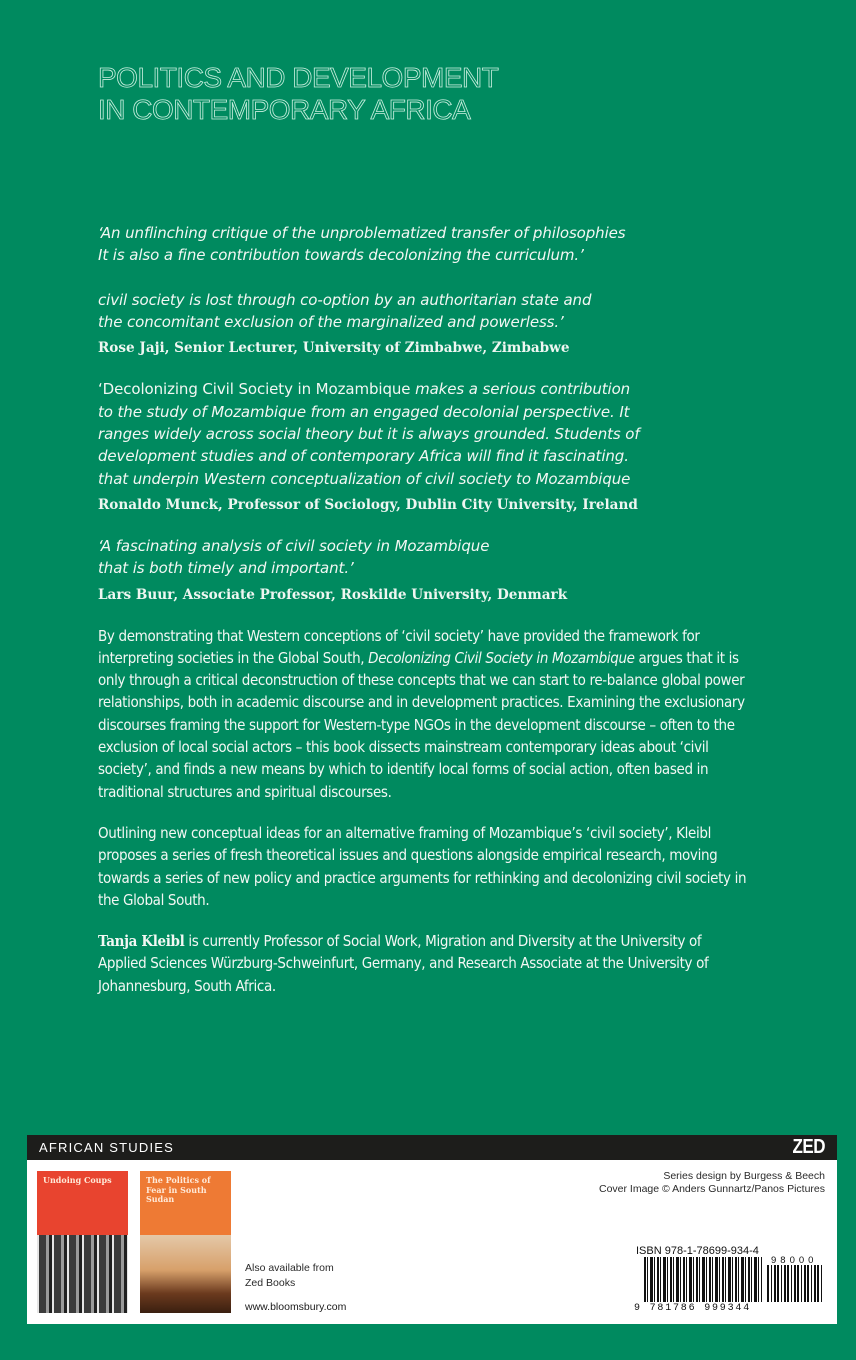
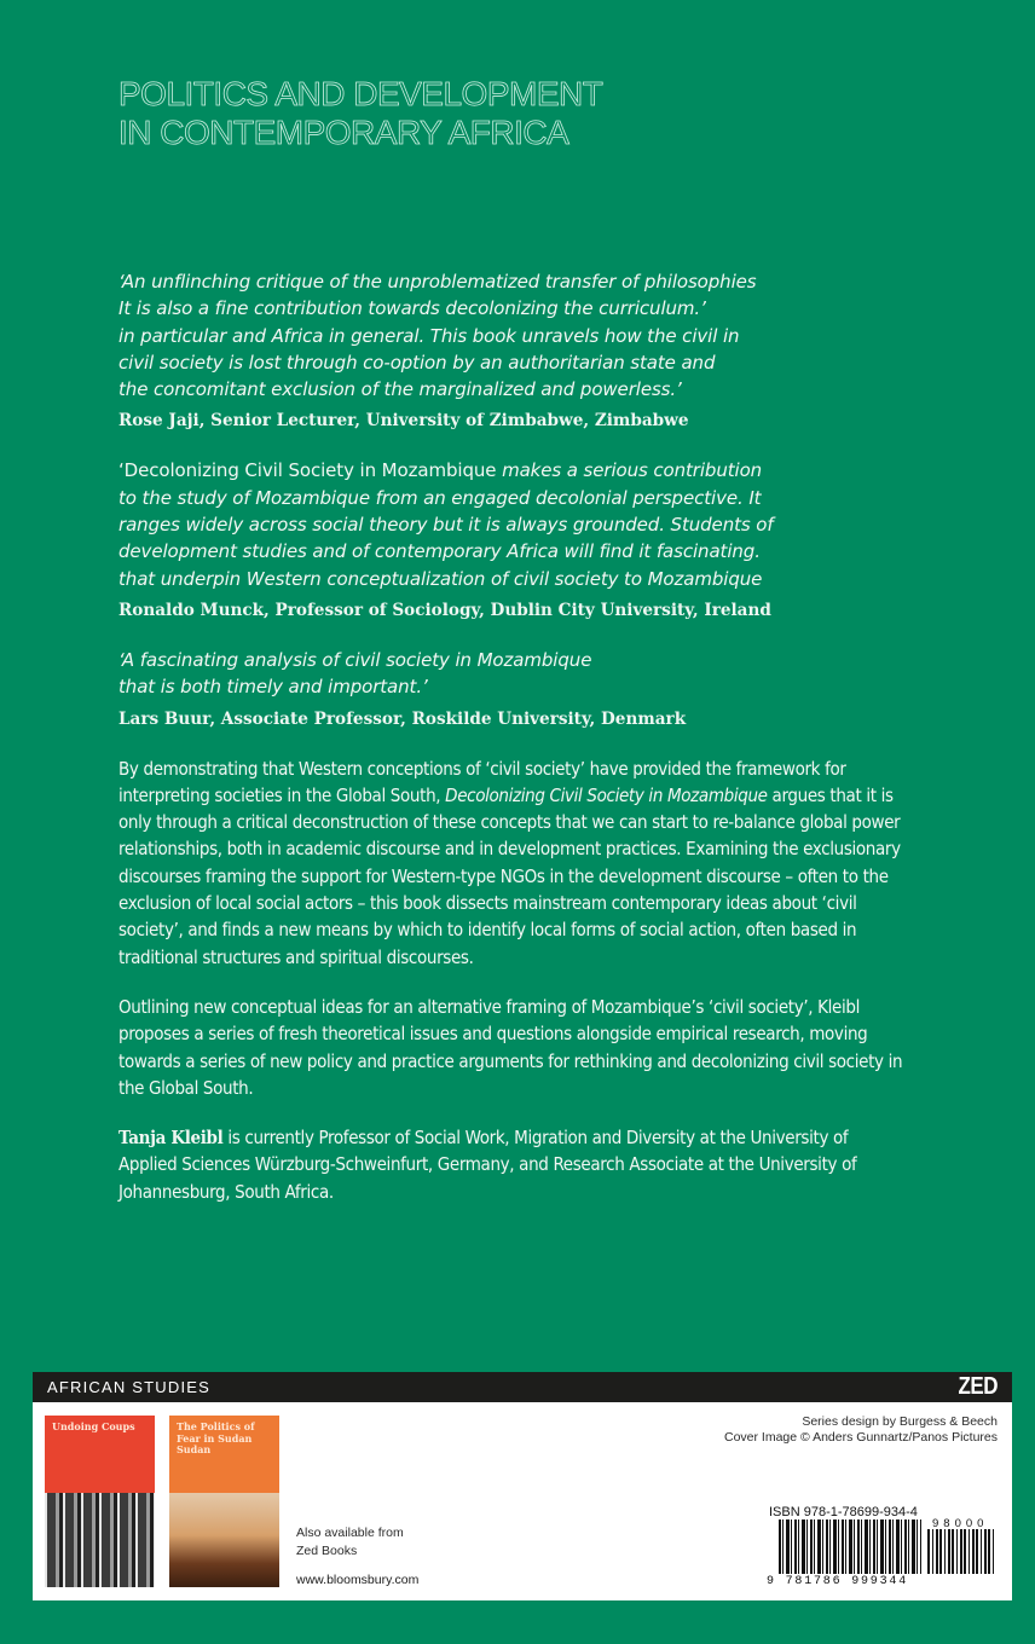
  POLITICS AND DEVELOPMENT
  IN CONTEMPORARY AFRICA
  ‘An unflinching critique of the unproblematized transfer of philosophies
  It is also a fine contribution towards decolonizing the curriculum.’
+ in particular and Africa in general. This book unravels how the civil in
  civil society is lost through co-option by an authoritarian state and
  the concomitant exclusion of the marginalized and powerless.’
  Rose Jaji, Senior Lecturer, University of Zimbabwe, Zimbabwe
  ‘Decolonizing Civil Society in Mozambique makes a serious contribution
  to the study of Mozambique from an engaged decolonial perspective. It
  ranges widely across social theory but it is always grounded. Students of
  development studies and of contemporary Africa will find it fascinating.
  that underpin Western conceptualization of civil society to Mozambique
  Ronaldo Munck, Professor of Sociology, Dublin City University, Ireland
  ‘A fascinating analysis of civil society in Mozambique
  that is both timely and important.’
  Lars Buur, Associate Professor, Roskilde University, Denmark
  By demonstrating that Western conceptions of ‘civil society’ have provided the framework for interpreting societies in the Global South, Decolonizing Civil Society in Mozambique argues that it is only through a critical deconstruction of these concepts that we can start to re-balance global power relationships, both in academic discourse and in development practices. Examining the exclusionary discourses framing the support for Western-type NGOs in the development discourse – often to the exclusion of local social actors – this book dissects mainstream contemporary ideas about ‘civil society’, and finds a new means by which to identify local forms of social action, often based in traditional structures and spiritual discourses.
  Outlining new conceptual ideas for an alternative framing of Mozambique’s ‘civil society’, Kleibl proposes a series of fresh theoretical issues and questions alongside empirical research, moving towards a series of new policy and practice arguments for rethinking and decolonizing civil society in the Global South.
  Tanja Kleibl is currently Professor of Social Work, Migration and Diversity at the University of Applied Sciences Würzburg-Schweinfurt, Germany, and Research Associate at the University of Johannesburg, South Africa.
  AFRICAN STUDIES
  ZED
  Undoing Coups
- The Politics of Fear in South Sudan
+ The Politics of Fear in Sudan Sudan
  Also available from
  Zed Books
  www.bloomsbury.com
  Series design by Burgess & Beech
  Cover Image © Anders Gunnartz/Panos Pictures
  ISBN 978-1-78699-934-4
  98000
  9 781786 999344
